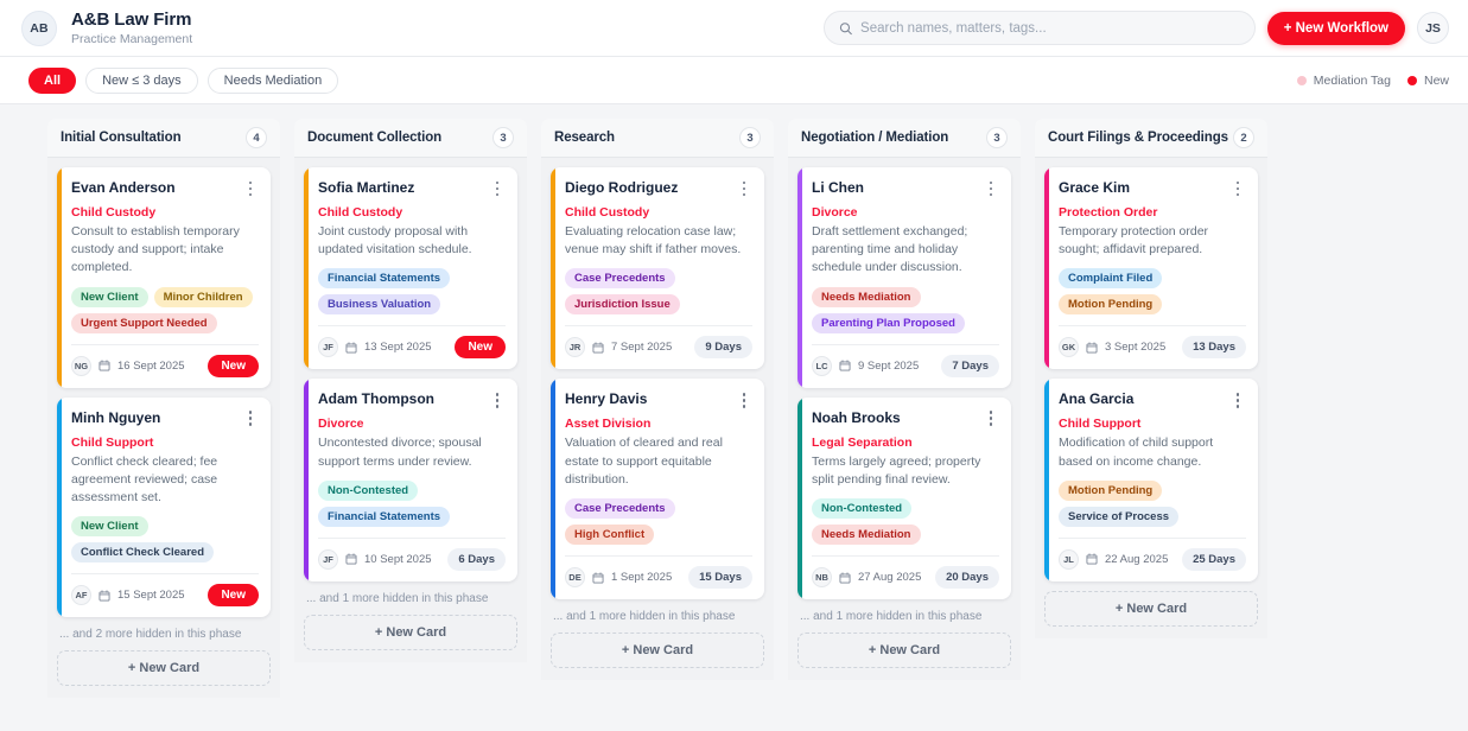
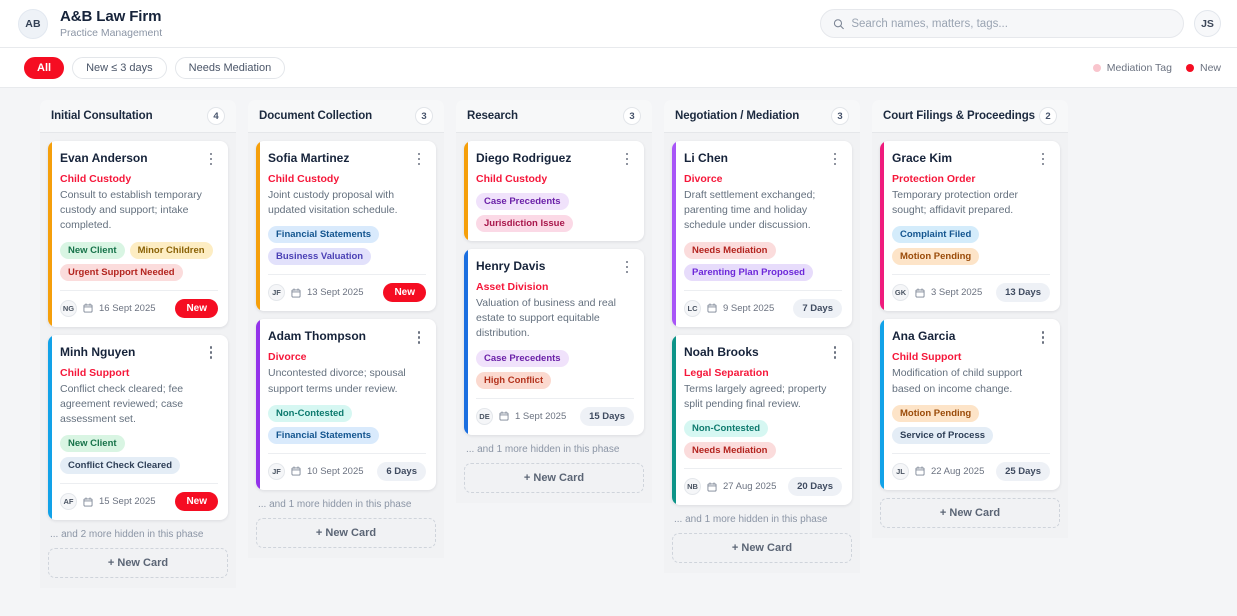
  AB
  A&B Law Firm
  Practice Management
  Search names, matters, tags...
- + New Workflow
  JS
  All
  New ≤ 3 days
  Needs Mediation
  Mediation Tag
  New
  Initial Consultation
  4
  Evan Anderson
  Child Custody
  Consult to establish temporary custody and support; intake completed.
  New Client
  Minor Children
  Urgent Support Needed
  NG
  16 Sept 2025
  New
  Minh Nguyen
  Child Support
  Conflict check cleared; fee agreement reviewed; case assessment set.
  New Client
  Conflict Check Cleared
  AF
  15 Sept 2025
  New
  ... and 2 more hidden in this phase
  + New Card
  Document Collection
  3
  Sofia Martinez
  Child Custody
  Joint custody proposal with updated visitation schedule.
  Financial Statements
  Business Valuation
  JF
  13 Sept 2025
  New
  Adam Thompson
  Divorce
  Uncontested divorce; spousal support terms under review.
  Non-Contested
  Financial Statements
  JF
  10 Sept 2025
  6 Days
  ... and 1 more hidden in this phase
  + New Card
  Research
  3
  Diego Rodriguez
  Child Custody
- Evaluating relocation case law; venue may shift if father moves.
  Case Precedents
  Jurisdiction Issue
- JR
- 7 Sept 2025
- 9 Days
  Henry Davis
  Asset Division
- Valuation of cleared and real estate to support equitable distribution.
+ Valuation of business and real estate to support equitable distribution.
  Case Precedents
  High Conflict
  DE
  1 Sept 2025
  15 Days
  ... and 1 more hidden in this phase
  + New Card
  Negotiation / Mediation
  3
  Li Chen
  Divorce
  Draft settlement exchanged; parenting time and holiday schedule under discussion.
  Needs Mediation
  Parenting Plan Proposed
  LC
  9 Sept 2025
  7 Days
  Noah Brooks
  Legal Separation
  Terms largely agreed; property split pending final review.
  Non-Contested
  Needs Mediation
  NB
  27 Aug 2025
  20 Days
  ... and 1 more hidden in this phase
  + New Card
  Court Filings & Proceedings
  2
  Grace Kim
  Protection Order
  Temporary protection order sought; affidavit prepared.
  Complaint Filed
  Motion Pending
  GK
  3 Sept 2025
  13 Days
  Ana Garcia
  Child Support
  Modification of child support based on income change.
  Motion Pending
  Service of Process
  JL
  22 Aug 2025
  25 Days
  + New Card
